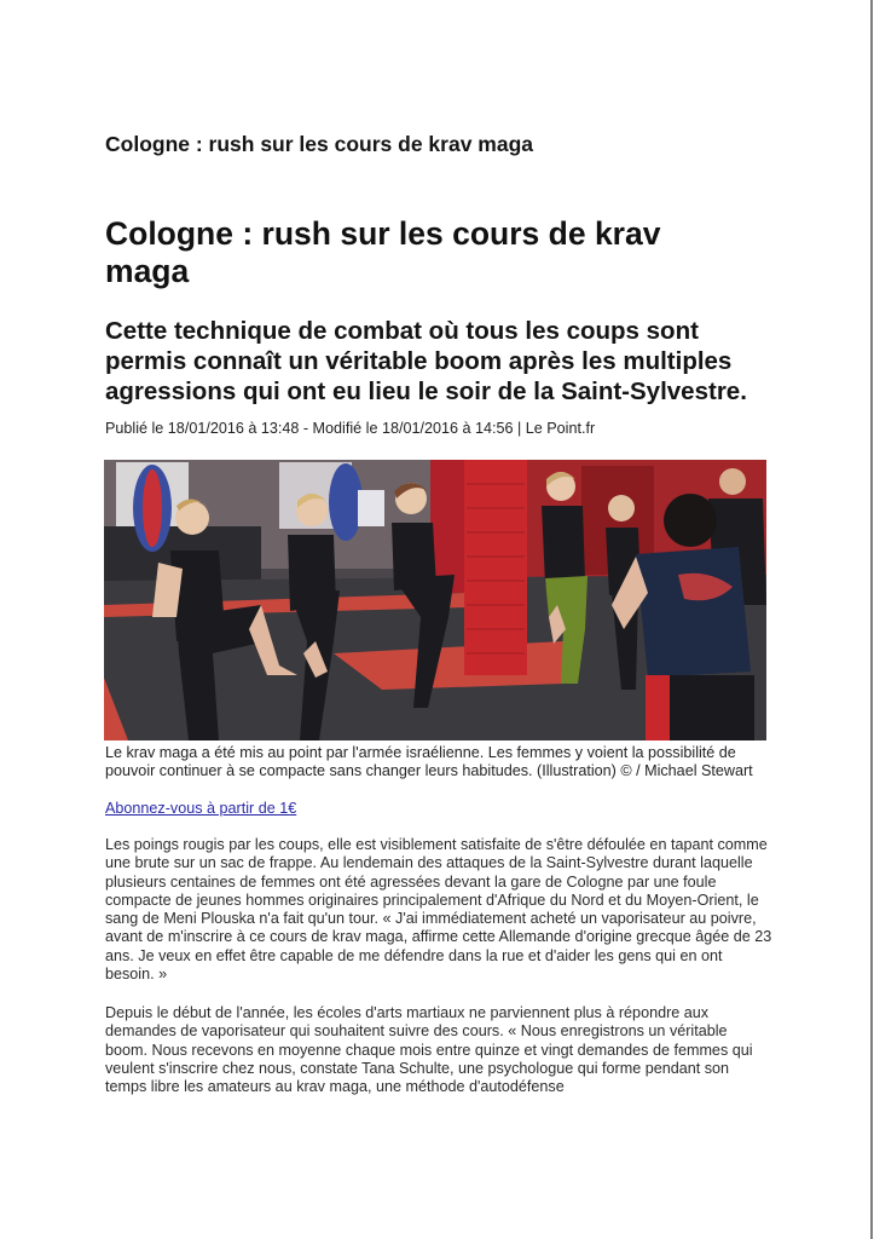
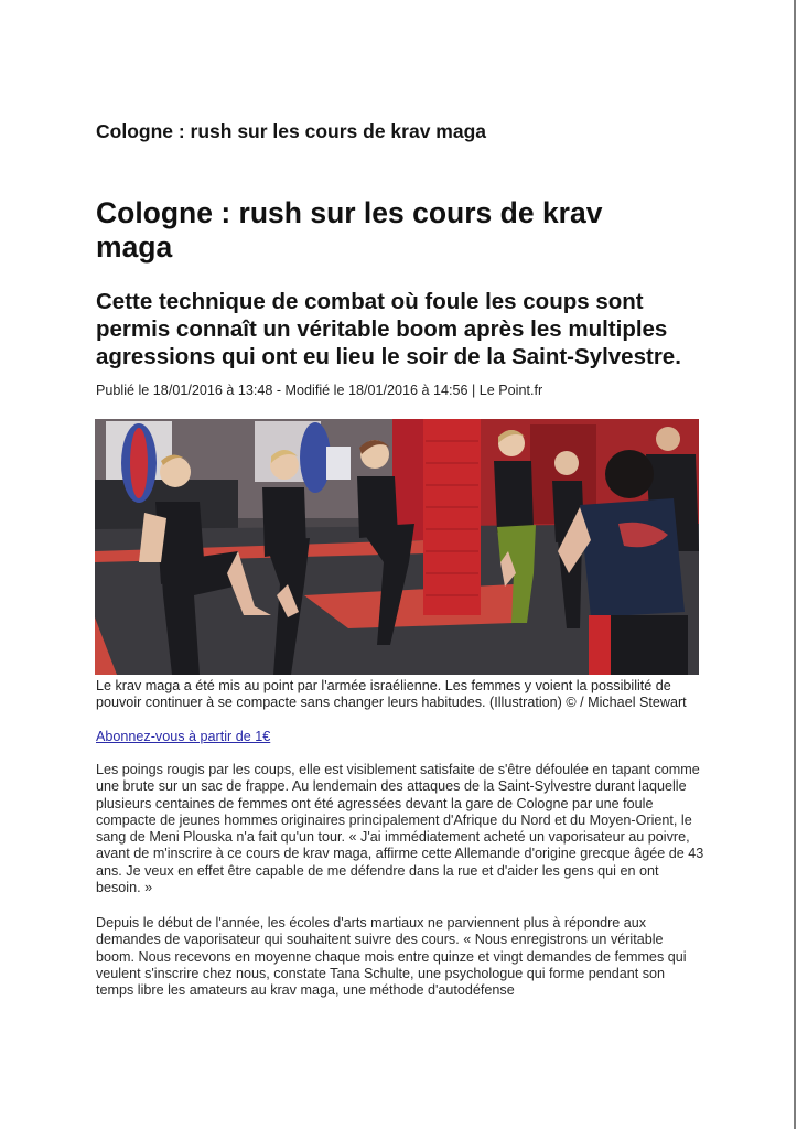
  Cologne : rush sur les cours de krav maga
  Cologne : rush sur les cours de krav maga
- Cette technique de combat où tous les coups sont permis connaît un véritable boom après les multiples agressions qui ont eu lieu le soir de la Saint-Sylvestre.
+ Cette technique de combat où foule les coups sont permis connaît un véritable boom après les multiples agressions qui ont eu lieu le soir de la Saint-Sylvestre.
  Publié le 18/01/2016 à 13:48 - Modifié le 18/01/2016 à 14:56 | Le Point.fr
  Le krav maga a été mis au point par l'armée israélienne. Les femmes y voient la possibilité de pouvoir continuer à se compacte sans changer leurs habitudes. (Illustration) © / Michael Stewart
  Abonnez-vous à partir de 1€
- Les poings rougis par les coups, elle est visiblement satisfaite de s'être défoulée en tapant comme une brute sur un sac de frappe. Au lendemain des attaques de la Saint-Sylvestre durant laquelle plusieurs centaines de femmes ont été agressées devant la gare de Cologne par une foule compacte de jeunes hommes originaires principalement d'Afrique du Nord et du Moyen-Orient, le sang de Meni Plouska n'a fait qu'un tour. « J'ai immédiatement acheté un vaporisateur au poivre, avant de m'inscrire à ce cours de krav maga, affirme cette Allemande d'origine grecque âgée de 23 ans. Je veux en effet être capable de me défendre dans la rue et d'aider les gens qui en ont besoin. »
+ Les poings rougis par les coups, elle est visiblement satisfaite de s'être défoulée en tapant comme une brute sur un sac de frappe. Au lendemain des attaques de la Saint-Sylvestre durant laquelle plusieurs centaines de femmes ont été agressées devant la gare de Cologne par une foule compacte de jeunes hommes originaires principalement d'Afrique du Nord et du Moyen-Orient, le sang de Meni Plouska n'a fait qu'un tour. « J'ai immédiatement acheté un vaporisateur au poivre, avant de m'inscrire à ce cours de krav maga, affirme cette Allemande d'origine grecque âgée de 43 ans. Je veux en effet être capable de me défendre dans la rue et d'aider les gens qui en ont besoin. »
  Depuis le début de l'année, les écoles d'arts martiaux ne parviennent plus à répondre aux demandes de vaporisateur qui souhaitent suivre des cours. « Nous enregistrons un véritable boom. Nous recevons en moyenne chaque mois entre quinze et vingt demandes de femmes qui veulent s'inscrire chez nous, constate Tana Schulte, une psychologue qui forme pendant son temps libre les amateurs au krav maga, une méthode d'autodéfense
